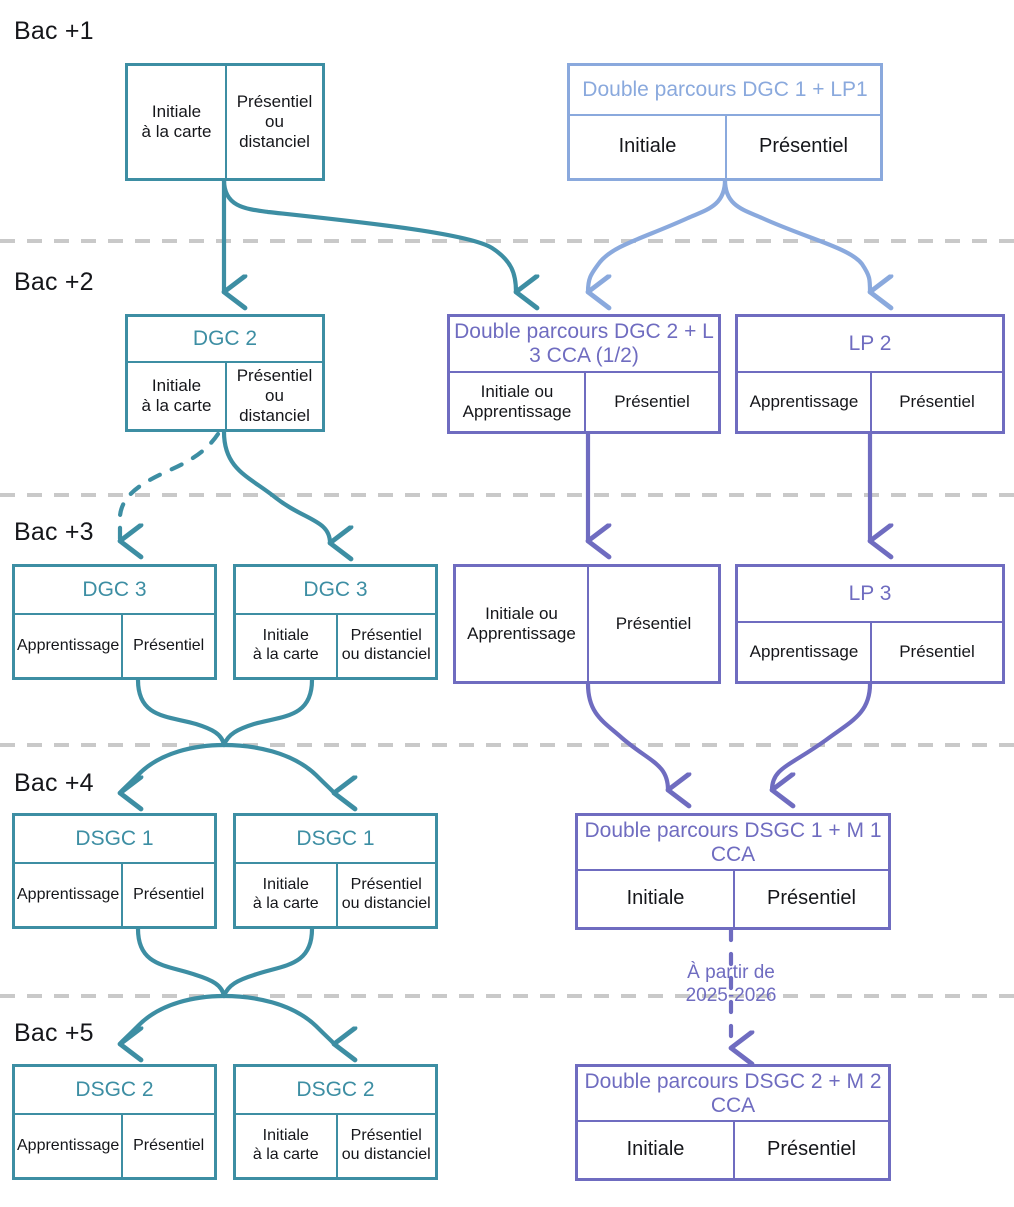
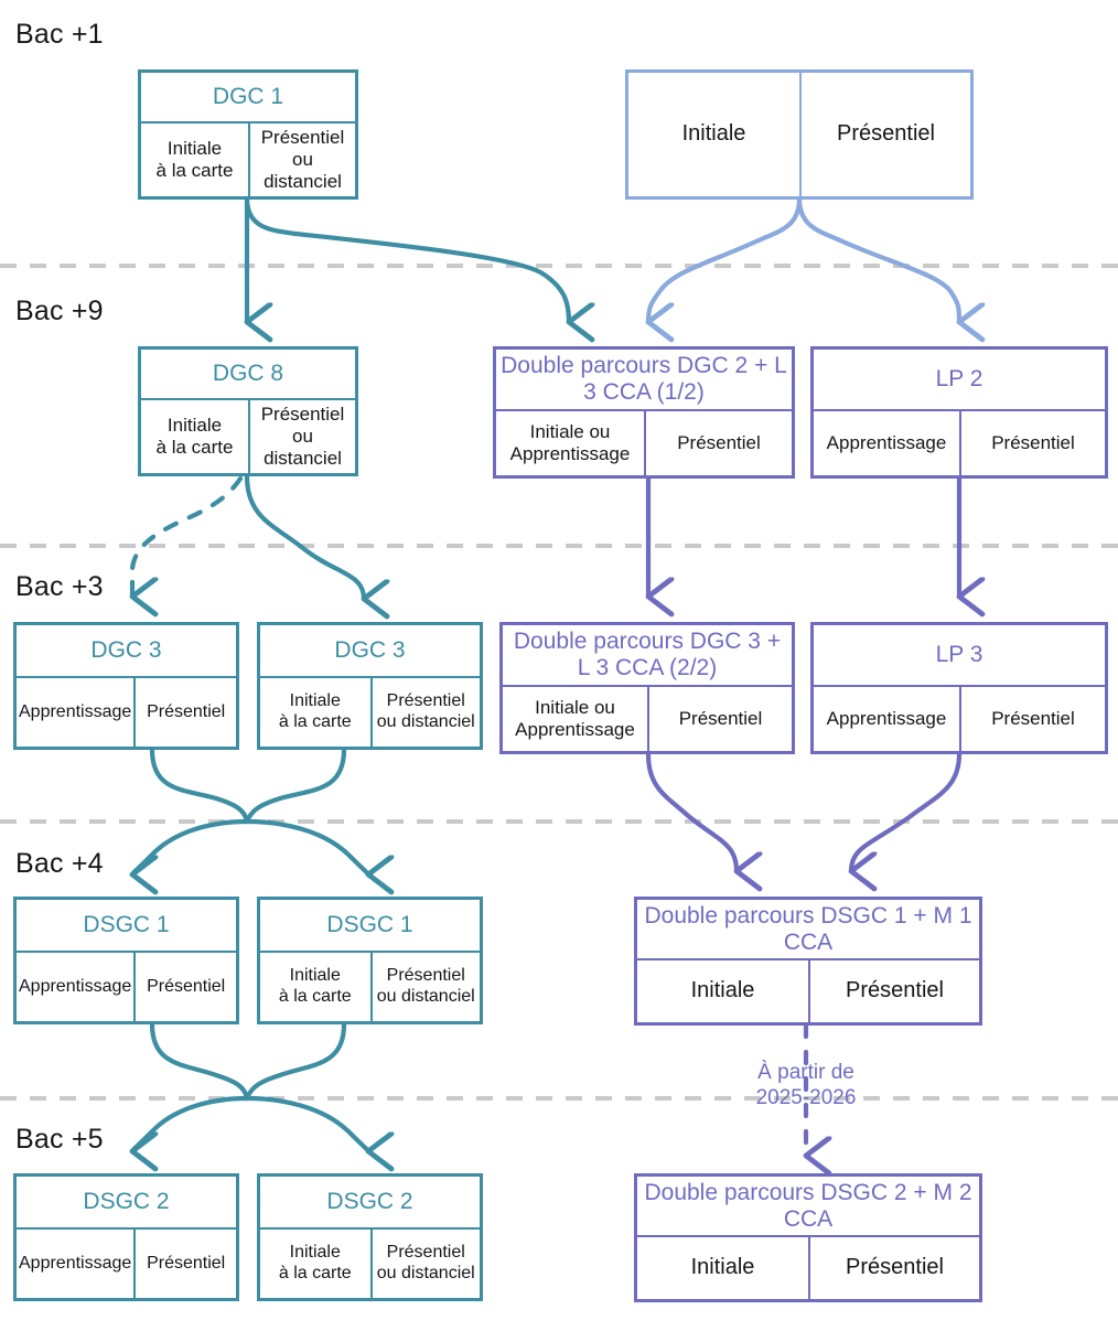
  Bac +1
- Bac +2
+ Bac +9
  Bac +3
  Bac +4
  Bac +5
  À partir de
  2025-2026
+ DGC 1
  Initiale
  à la carte
  Présentiel
  ou distanciel
- Double parcours DGC 1 + LP1
  Initiale
  Présentiel
- DGC 2
+ DGC 8
  Initiale
  à la carte
  Présentiel
  ou distanciel
  Double parcours DGC 2 + L 3 CCA (1/2)
  Initiale ou
  Apprentissage
  Présentiel
  LP 2
  Apprentissage
  Présentiel
  DGC 3
  Apprentissage
  Présentiel
  DGC 3
  Initiale
  à la carte
  Présentiel
  ou distanciel
+ Double parcours DGC 3 + L 3 CCA (2/2)
  Initiale ou
  Apprentissage
  Présentiel
  LP 3
  Apprentissage
  Présentiel
  DSGC 1
  Apprentissage
  Présentiel
  DSGC 1
  Initiale
  à la carte
  Présentiel
  ou distanciel
  Double parcours DSGC 1 + M 1 CCA
  Initiale
  Présentiel
  DSGC 2
  Apprentissage
  Présentiel
  DSGC 2
  Initiale
  à la carte
  Présentiel
  ou distanciel
  Double parcours DSGC 2 + M 2 CCA
  Initiale
  Présentiel
